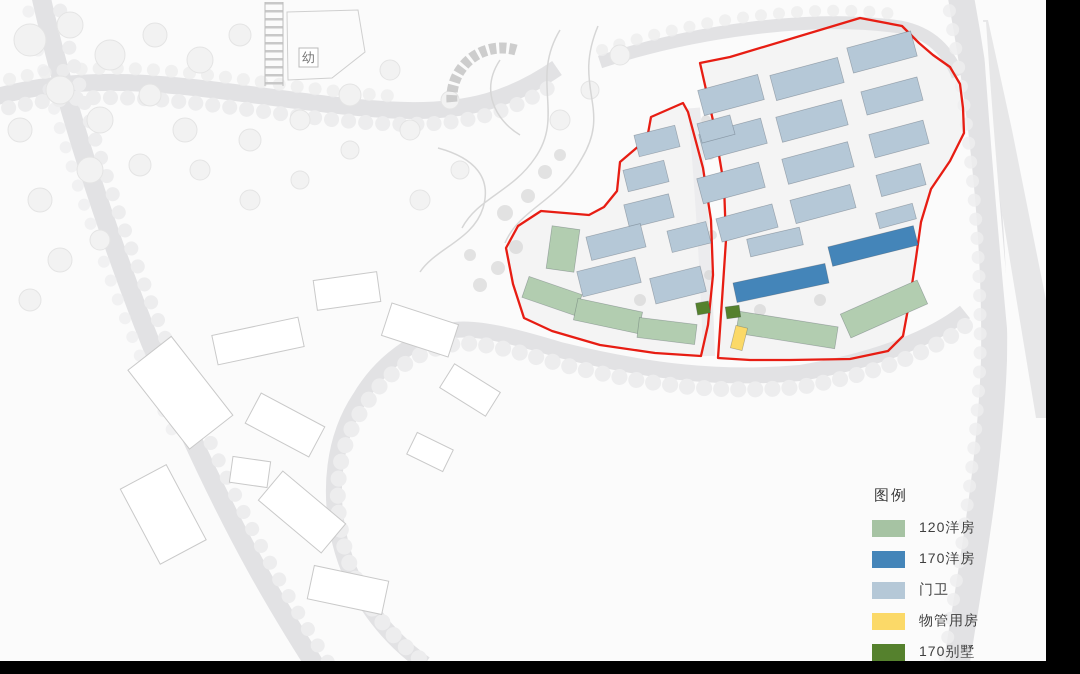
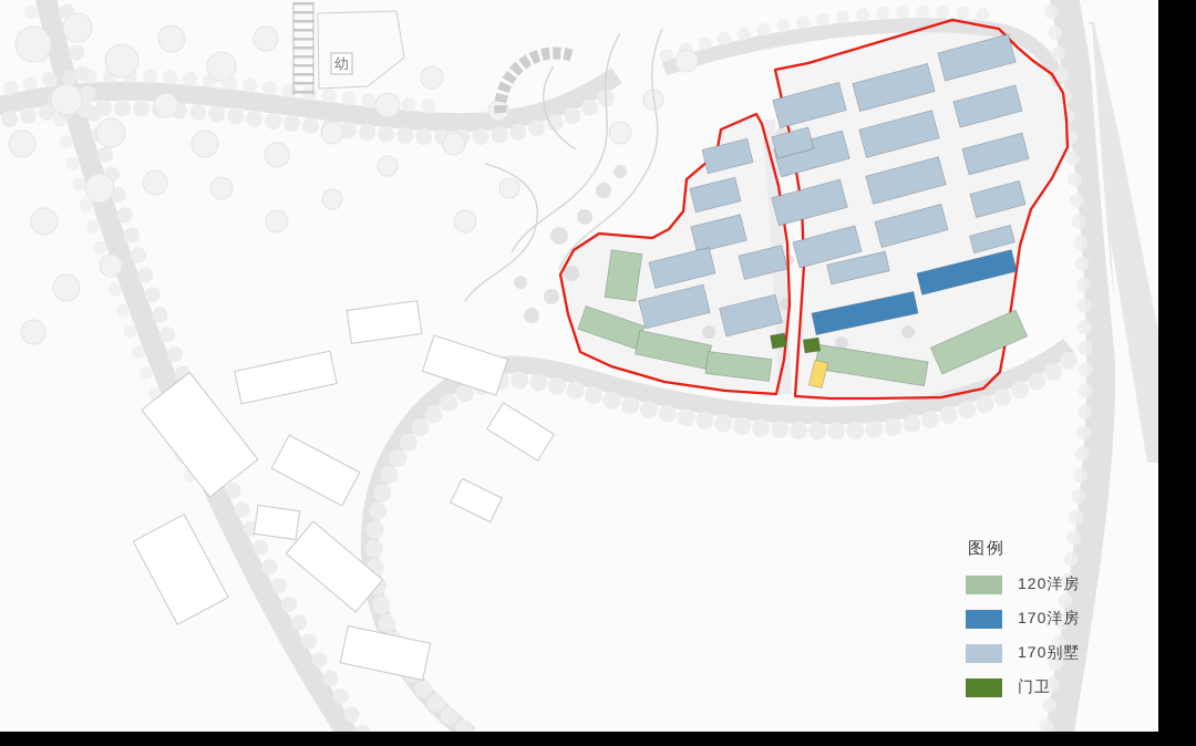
  幼
  图例
  120洋房
  170洋房
- 门卫
+ 170别墅
- 物管用房
- 170别墅
+ 门卫
